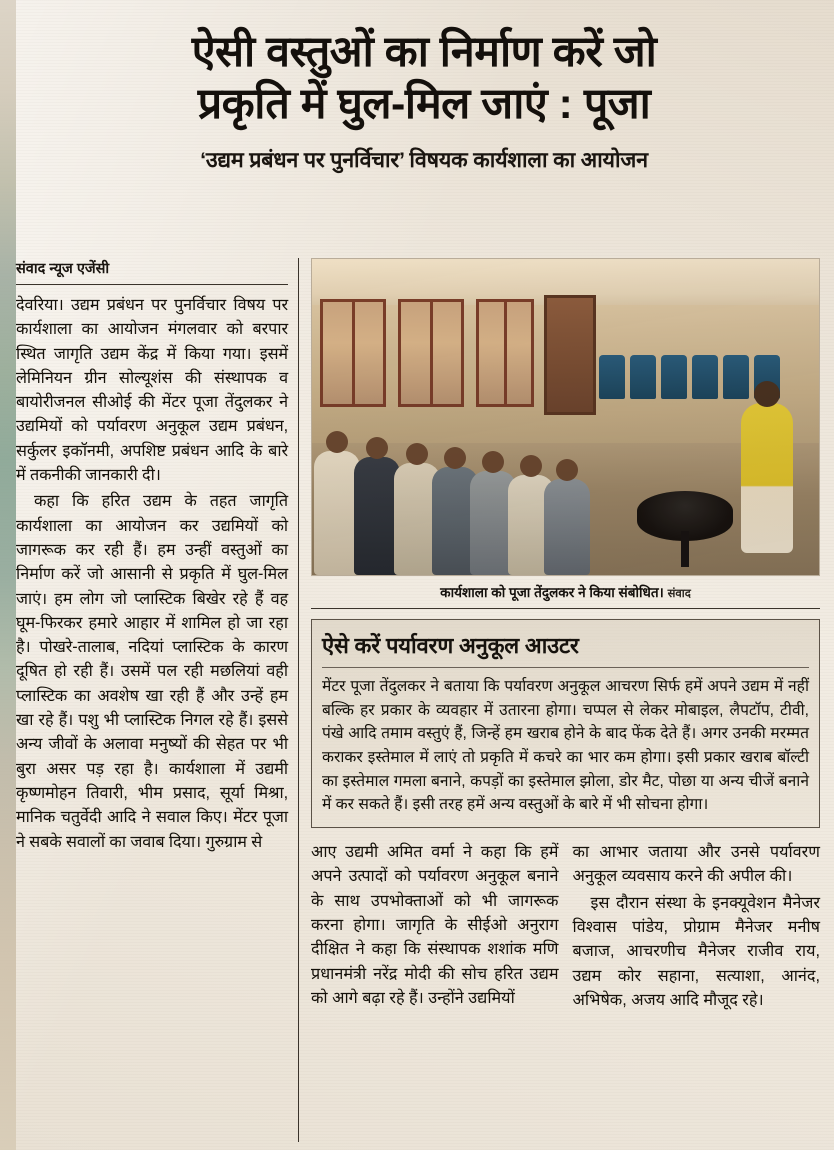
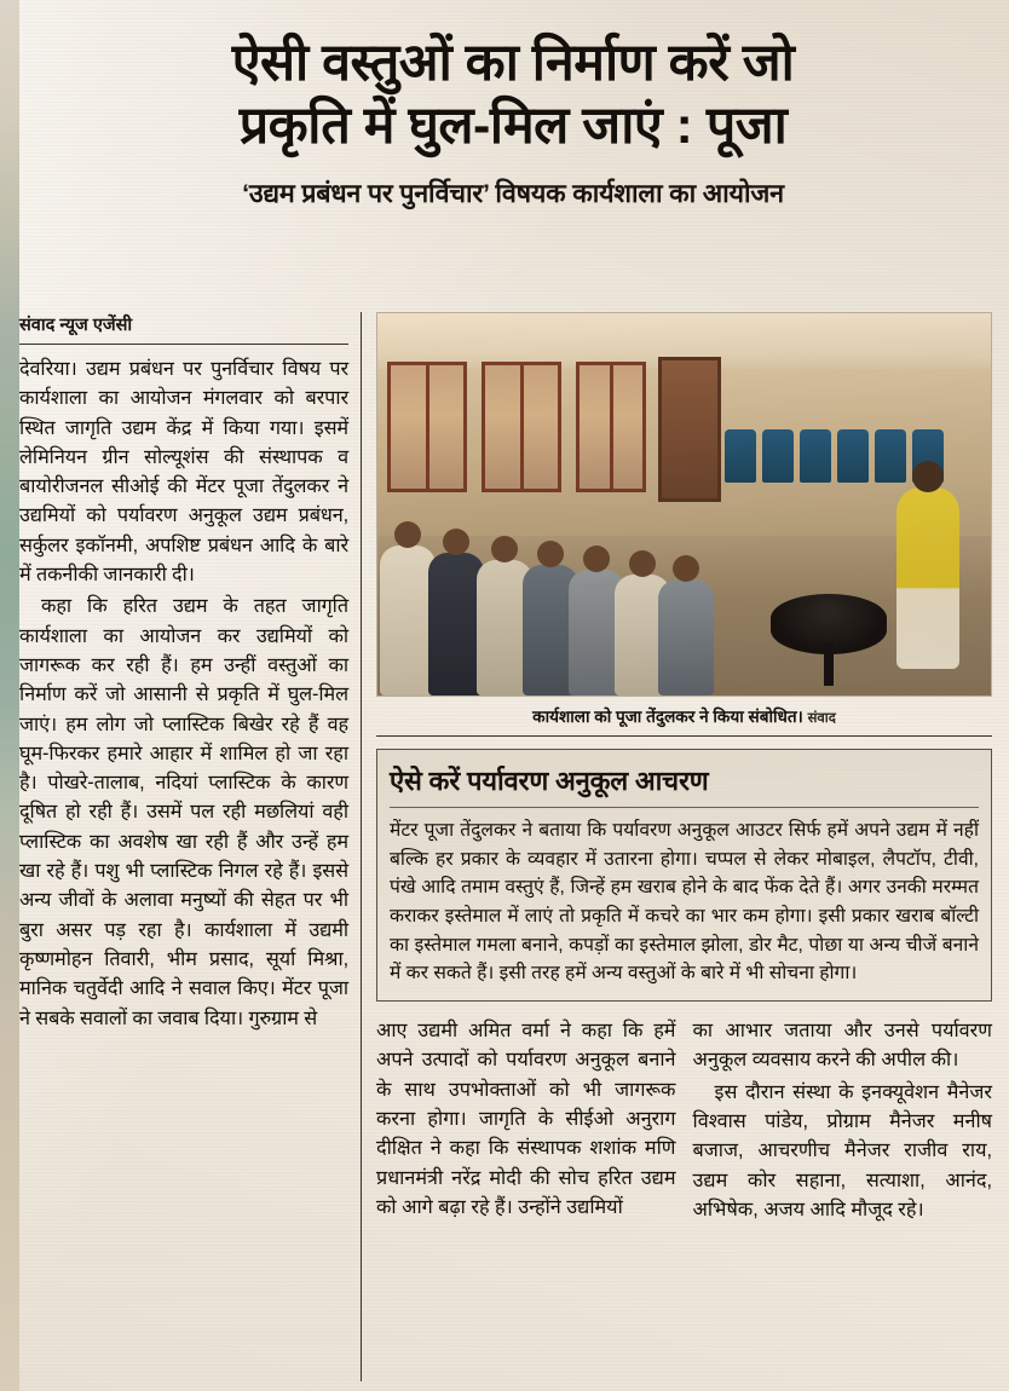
  ऐसी वस्तुओं का निर्माण करें जो
  प्रकृति में घुल-मिल जाएं : पूजा
  ‘उद्यम प्रबंधन पर पुनर्विचार’ विषयक कार्यशाला का आयोजन
  संवाद न्यूज एजेंसी
  देवरिया। उद्यम प्रबंधन पर पुनर्विचार विषय पर कार्यशाला का आयोजन मंगलवार को बरपार स्थित जागृति उद्यम केंद्र में किया गया। इसमें लेमिनियन ग्रीन सोल्यूशंस की संस्थापक व बायोरीजनल सीओई की मेंटर पूजा तेंदुलकर ने उद्यमियों को पर्यावरण अनुकूल उद्यम प्रबंधन, सर्कुलर इकॉनमी, अपशिष्ट प्रबंधन आदि के बारे में तकनीकी जानकारी दी।
  कहा कि हरित उद्यम के तहत जागृति कार्यशाला का आयोजन कर उद्यमियों को जागरूक कर रही हैं। हम उन्हीं वस्तुओं का निर्माण करें जो आसानी से प्रकृति में घुल-मिल जाएं। हम लोग जो प्लास्टिक बिखेर रहे हैं वह घूम-फिरकर हमारे आहार में शामिल हो जा रहा है। पोखरे-तालाब, नदियां प्लास्टिक के कारण दूषित हो रही हैं। उसमें पल रही मछलियां वही प्लास्टिक का अवशेष खा रही हैं और उन्हें हम खा रहे हैं। पशु भी प्लास्टिक निगल रहे हैं। इससे अन्य जीवों के अलावा मनुष्यों की सेहत पर भी बुरा असर पड़ रहा है। कार्यशाला में उद्यमी कृष्णमोहन तिवारी, भीम प्रसाद, सूर्या मिश्रा, मानिक चतुर्वेदी आदि ने सवाल किए। मेंटर पूजा ने सबके सवालों का जवाब दिया। गुरुग्राम से
  कार्यशाला को पूजा तेंदुलकर ने किया संबोधित। संवाद
- ऐसे करें पर्यावरण अनुकूल आउटर
+ ऐसे करें पर्यावरण अनुकूल आचरण
- मेंटर पूजा तेंदुलकर ने बताया कि पर्यावरण अनुकूल आचरण सिर्फ हमें अपने उद्यम में नहीं बल्कि हर प्रकार के व्यवहार में उतारना होगा। चप्पल से लेकर मोबाइल, लैपटॉप, टीवी, पंखे आदि तमाम वस्तुएं हैं, जिन्हें हम खराब होने के बाद फेंक देते हैं। अगर उनकी मरम्मत कराकर इस्तेमाल में लाएं तो प्रकृति में कचरे का भार कम होगा। इसी प्रकार खराब बॉल्टी का इस्तेमाल गमला बनाने, कपड़ों का इस्तेमाल झोला, डोर मैट, पोछा या अन्य चीजें बनाने में कर सकते हैं। इसी तरह हमें अन्य वस्तुओं के बारे में भी सोचना होगा।
+ मेंटर पूजा तेंदुलकर ने बताया कि पर्यावरण अनुकूल आउटर सिर्फ हमें अपने उद्यम में नहीं बल्कि हर प्रकार के व्यवहार में उतारना होगा। चप्पल से लेकर मोबाइल, लैपटॉप, टीवी, पंखे आदि तमाम वस्तुएं हैं, जिन्हें हम खराब होने के बाद फेंक देते हैं। अगर उनकी मरम्मत कराकर इस्तेमाल में लाएं तो प्रकृति में कचरे का भार कम होगा। इसी प्रकार खराब बॉल्टी का इस्तेमाल गमला बनाने, कपड़ों का इस्तेमाल झोला, डोर मैट, पोछा या अन्य चीजें बनाने में कर सकते हैं। इसी तरह हमें अन्य वस्तुओं के बारे में भी सोचना होगा।
  आए उद्यमी अमित वर्मा ने कहा कि हमें अपने उत्पादों को पर्यावरण अनुकूल बनाने के साथ उपभोक्ताओं को भी जागरूक करना होगा। जागृति के सीईओ अनुराग दीक्षित ने कहा कि संस्थापक शशांक मणि प्रधानमंत्री नरेंद्र मोदी की सोच हरित उद्यम को आगे बढ़ा रहे हैं। उन्होंने उद्यमियों
  का आभार जताया और उनसे पर्यावरण अनुकूल व्यवसाय करने की अपील की।
  इस दौरान संस्था के इनक्यूवेशन मैनेजर विश्वास पांडेय, प्रोग्राम मैनेजर मनीष बजाज, आचरणीच मैनेजर राजीव राय, उद्यम कोर सहाना, सत्याशा, आनंद, अभिषेक, अजय आदि मौजूद रहे।
